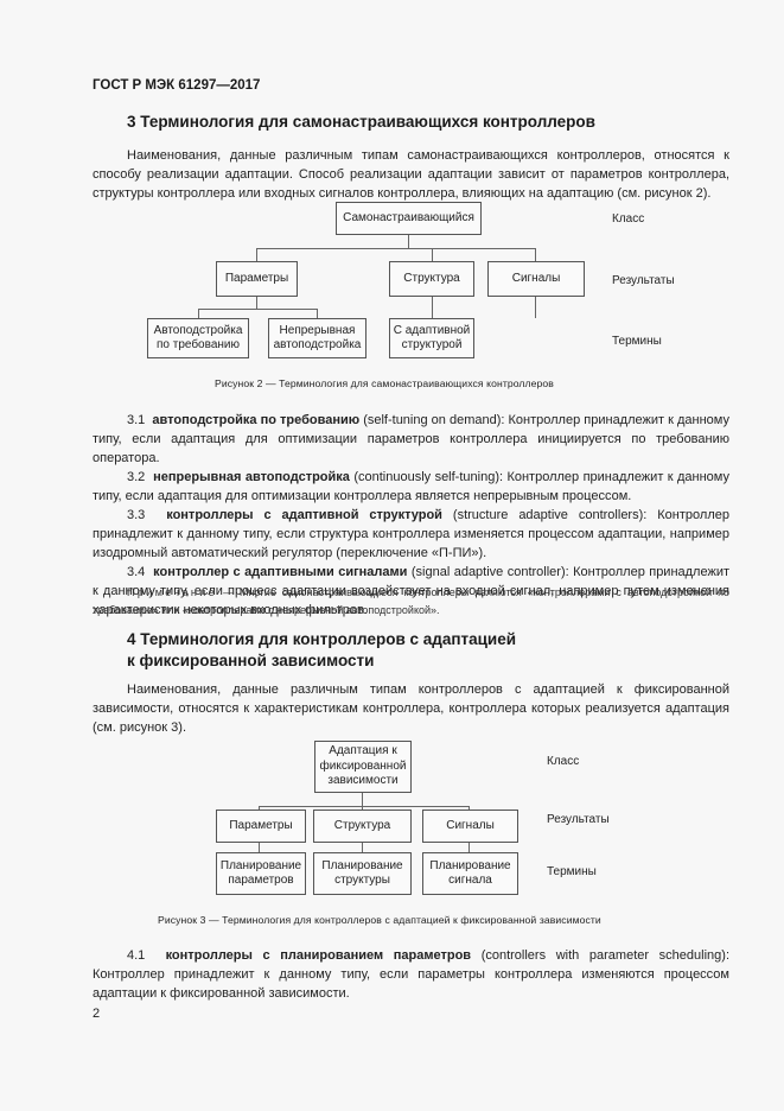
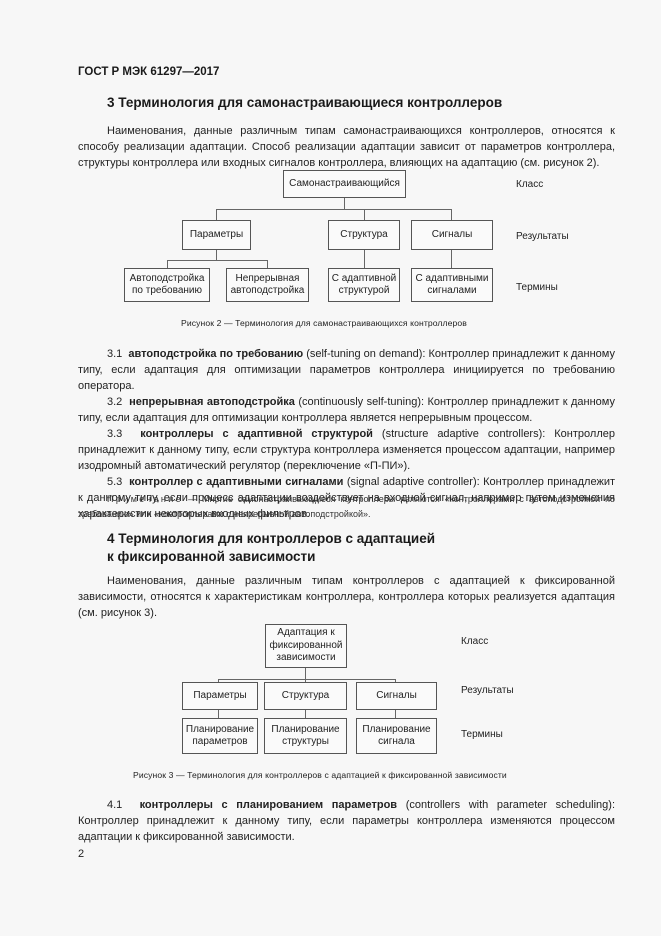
  ГОСТ Р МЭК 61297—2017
- 3 Терминология для самонастраивающихся контроллеров
+ 3 Терминология для самонастраивающиеся контроллеров
  Наименования, данные различным типам самонастраивающихся контроллеров, относятся к способу реализации адаптации. Способ реализации адаптации зависит от параметров контроллера, структуры контроллера или входных сигналов контроллера, влияющих на адаптацию (см. рисунок 2).
  Самонастраивающийся
  Параметры
  Структура
  Сигналы
  Автоподстройка по требованию
  Непрерывная автоподстройка
  С адаптивной структурой
+ С адаптивными сигналами
  Класс
  Результаты
  Термины
  Рисунок 2 — Терминология для самонастраивающихся контроллеров
  3.1 автоподстройка по требованию (self-tuning on demand): Контроллер принадлежит к данному типу, если адаптация для оптимизации параметров контроллера инициируется по требованию оператора.
  3.2 непрерывная автоподстройка (continuously self-tuning): Контроллер принадлежит к данному типу, если адаптация для оптимизации контроллера является непрерывным процессом.
  3.3 контроллеры с адаптивной структурой (structure adaptive controllers): Контроллер принадлежит к данному типу, если структура контроллера изменяется процессом адаптации, например изодромный автоматический регулятор (переключение «П-ПИ»).
- 3.4 контроллер с адаптивными сигналами (signal adaptive controller): Контроллер принадлежит к данному типу, если процесс адаптации воздействует на входной сигнал, например путем изменения характеристик некоторых входных фильтров.
+ 5.3 контроллер с адаптивными сигналами (signal adaptive controller): Контроллер принадлежит к данному типу, если процесс адаптации воздействует на входной сигнал, например путем изменения характеристик некоторых входных фильтров.
  Примечание — Многие самонастраивающиеся контроллеры являются «контроллерами с автоподстройкой по требованию» или «контроллерами с непрерывной автоподстройкой».
  4 Терминология для контроллеров с адаптацией
  к фиксированной зависимости
  Наименования, данные различным типам контроллеров с адаптацией к фиксированной зависимости, относятся к характеристикам контроллера, контроллера которых реализуется адаптация (см. рисунок 3).
  Адаптация к фиксированной зависимости
  Параметры
  Структура
  Сигналы
  Планирование параметров
  Планирование структуры
  Планирование сигнала
  Класс
  Результаты
  Термины
  Рисунок 3 — Терминология для контроллеров с адаптацией к фиксированной зависимости
  4.1 контроллеры с планированием параметров (controllers with parameter scheduling): Контроллер принадлежит к данному типу, если параметры контроллера изменяются процессом адаптации к фиксированной зависимости.
  2
